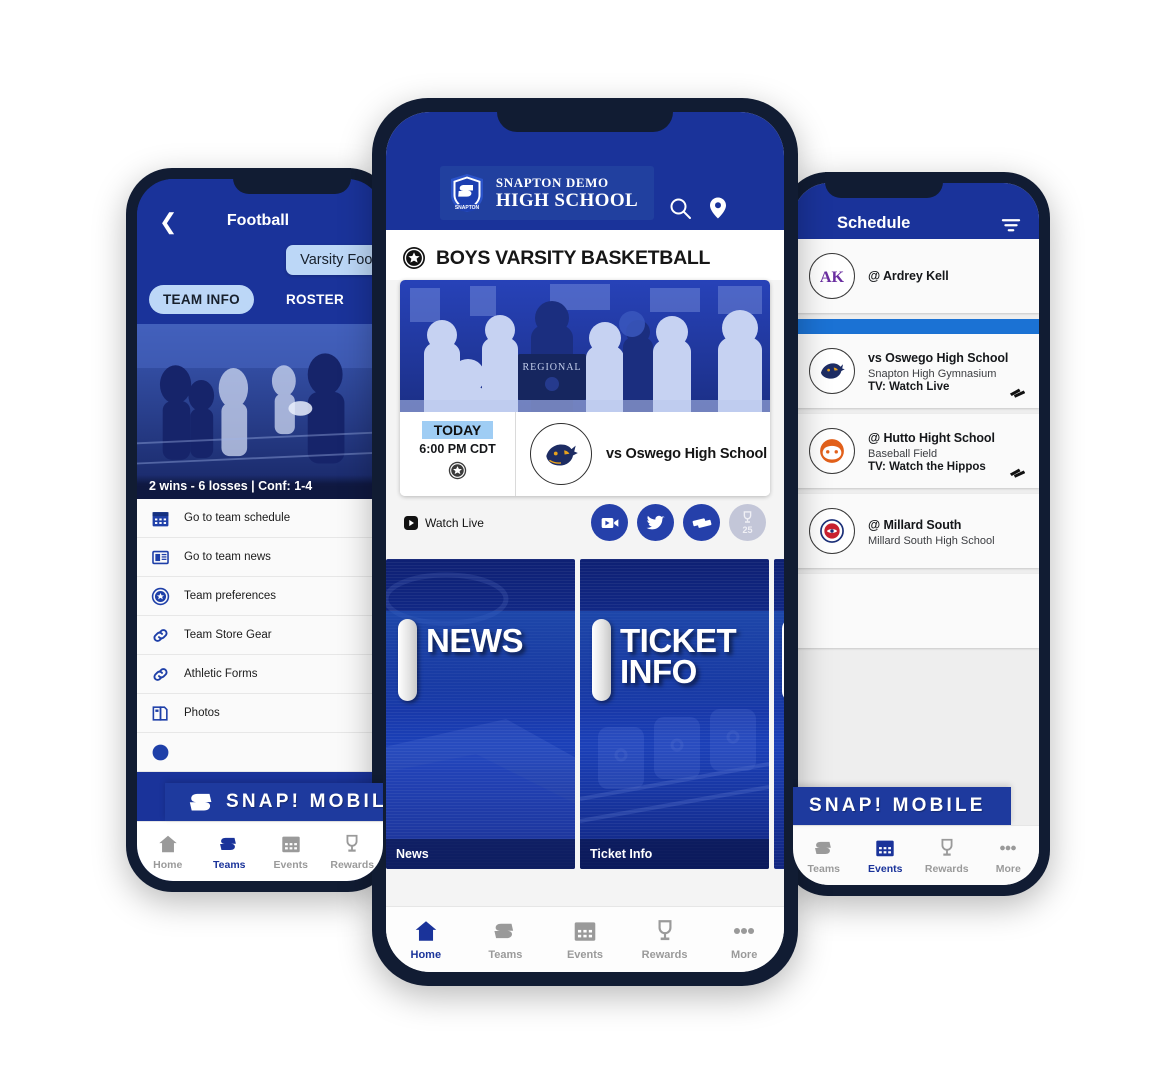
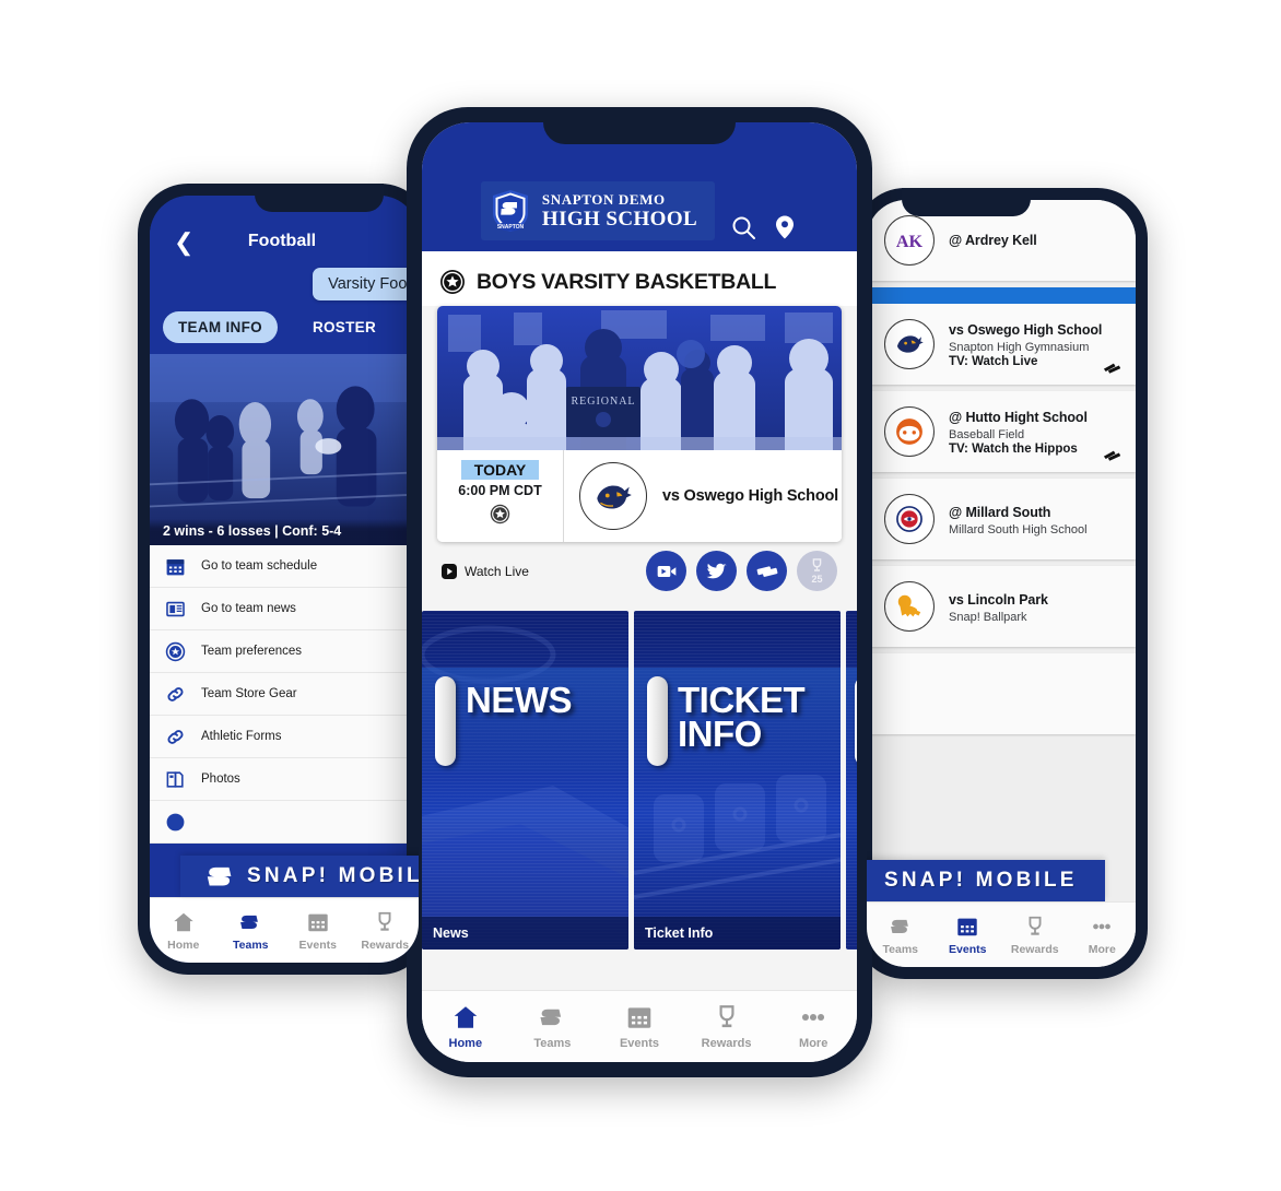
  ❮
  Football
  TEAM INFO
  ROSTER
- 2 wins - 6 losses | Conf: 1-4
+ 2 wins - 6 losses | Conf: 5-4
  Go to team schedule
  Go to team news
  Team preferences
  Team Store Gear
  Athletic Forms
  Photos
  SNAP! MOBIL
  Home
  Teams
  Events
  Rewards
- Schedule
  AK
  @ Ardrey Kell
  vs Oswego High School
  Snapton High Gymnasium
  TV: Watch Live
  @ Hutto Hight School
  Baseball Field
  TV: Watch the Hippos
  @ Millard South
  Millard South High School
+ vs Lincoln Park
+ Snap! Ballpark
  SNAP! MOBILE
  Teams
  Events
  Rewards
  More
  SNAPTON DEMO
  HIGH SCHOOL
  BOYS VARSITY BASKETBALL
  REGIONAL
  TODAY
  6:00 PM CDT
  vs Oswego High School
  Watch Live
  25
  NEWS
  News
  TICKET INFO
  Ticket Info
  Home
  Teams
  Events
  Rewards
  More
